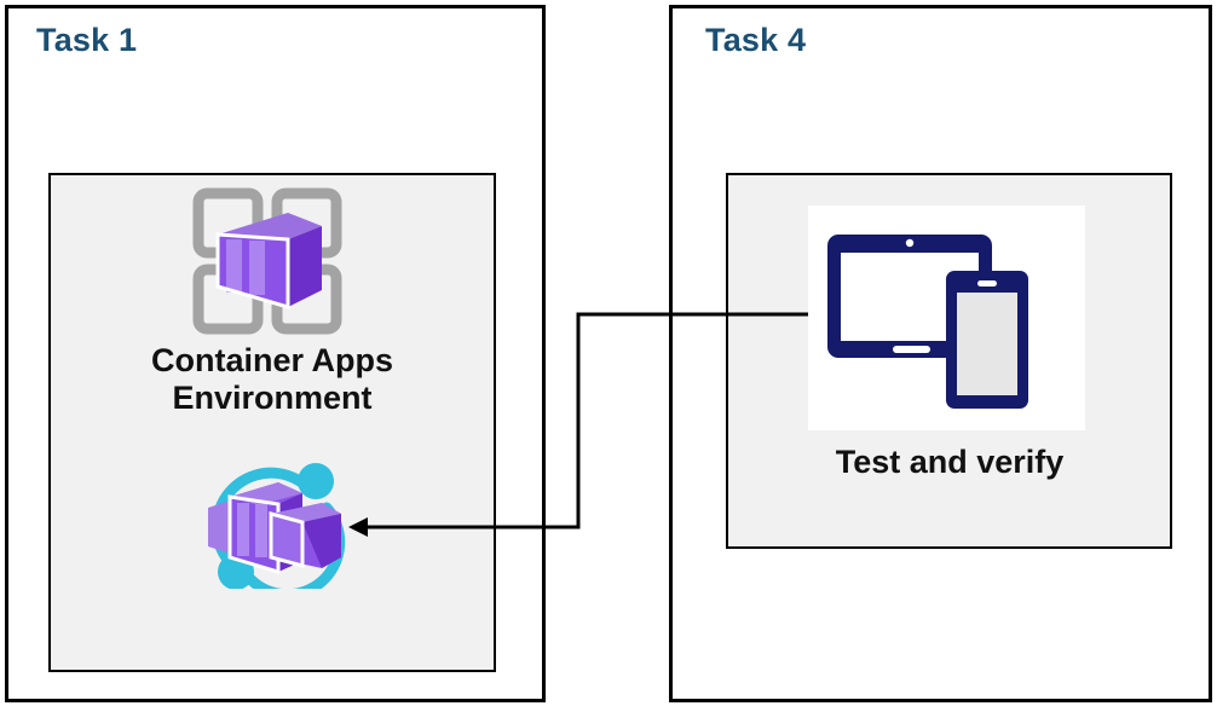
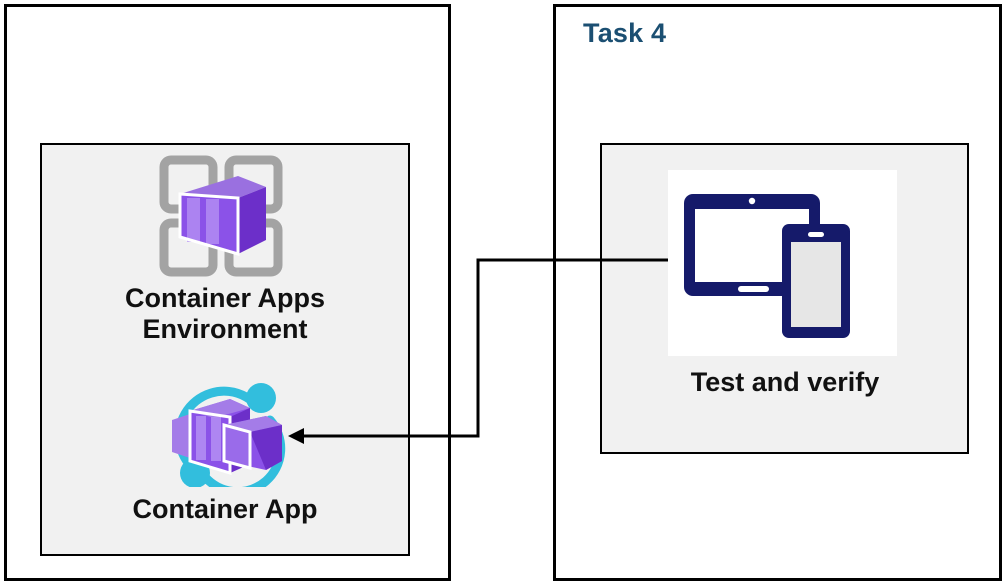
- Task 1
  Container Apps Environment
+ Container App
  Task 4
  Test and verify
